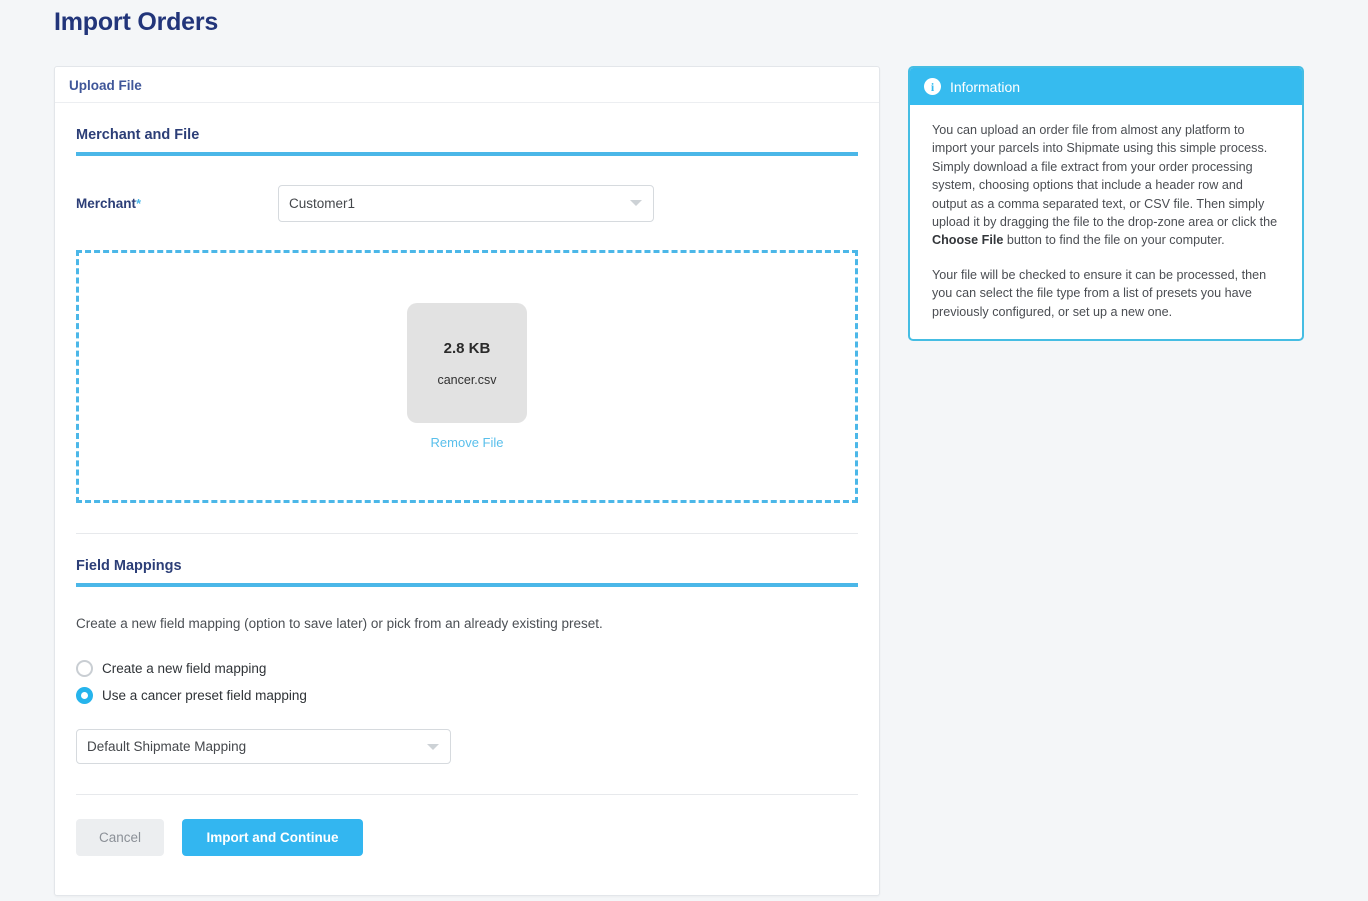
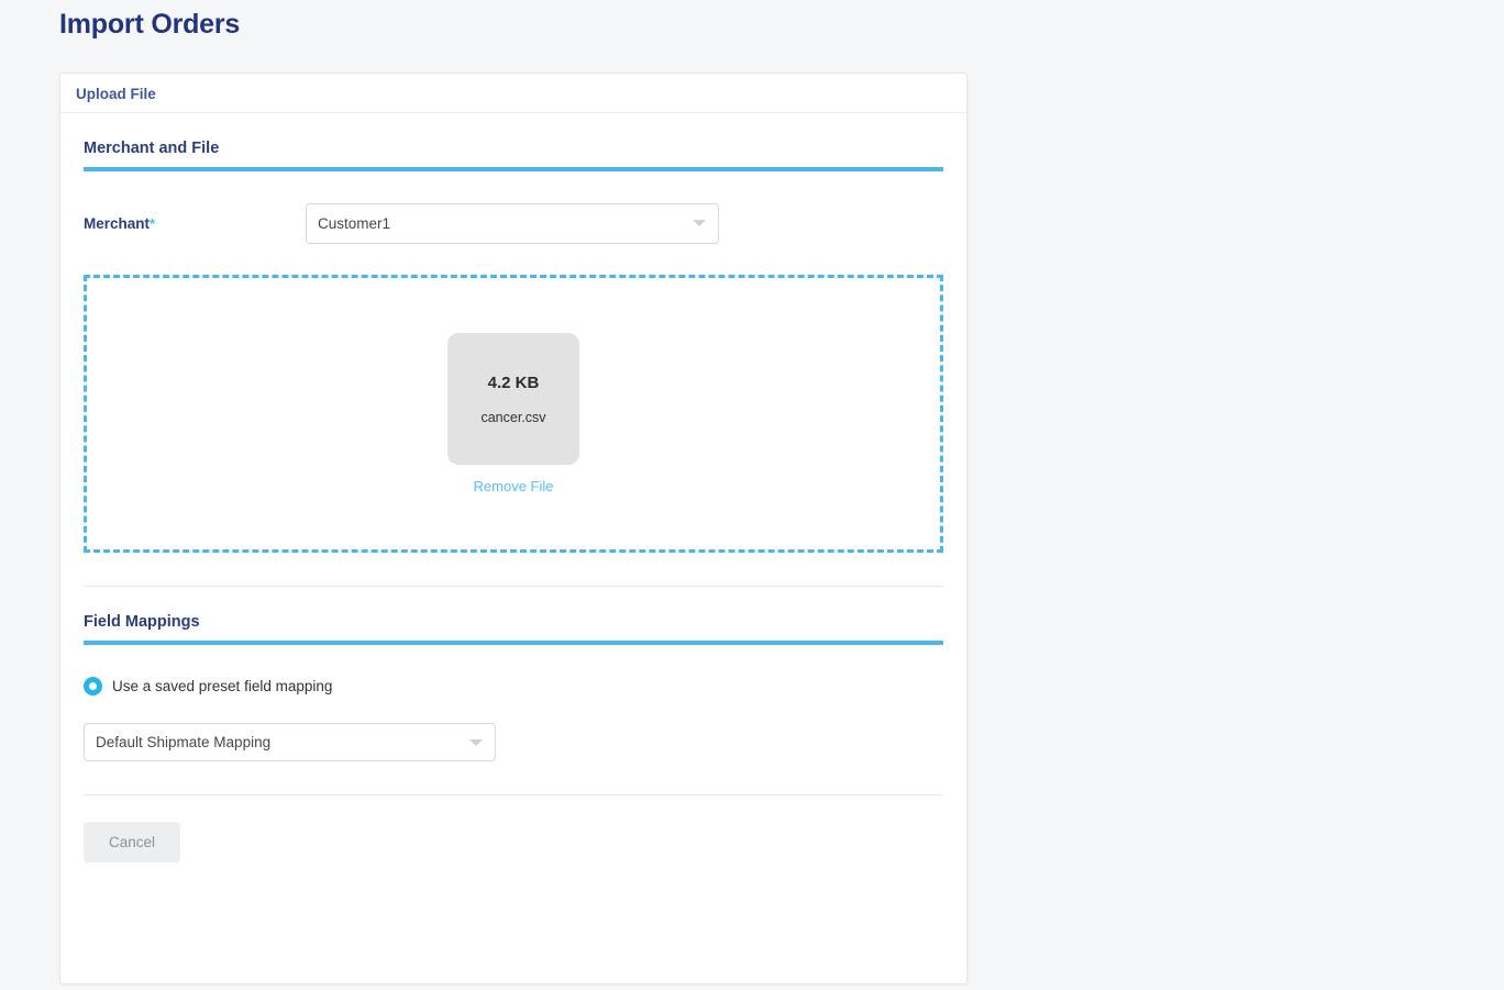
  Import Orders
  Upload File
  Merchant and File
  Merchant*
  Customer1
- 2.8 KB
+ 4.2 KB
  cancer.csv
  Remove File
  Field Mappings
- Create a new field mapping (option to save later) or pick from an already existing preset.
- Create a new field mapping
- Use a cancer preset field mapping
+ Use a saved preset field mapping
  Default Shipmate Mapping
  Cancel
- Import and Continue
- i
- Information
- You can upload an order file from almost any platform to import your parcels into Shipmate using this simple process. Simply download a file extract from your order processing system, choosing options that include a header row and output as a comma separated text, or CSV file. Then simply upload it by dragging the file to the drop-zone area or click the Choose File button to find the file on your computer.
- Your file will be checked to ensure it can be processed, then you can select the file type from a list of presets you have previously configured, or set up a new one.
